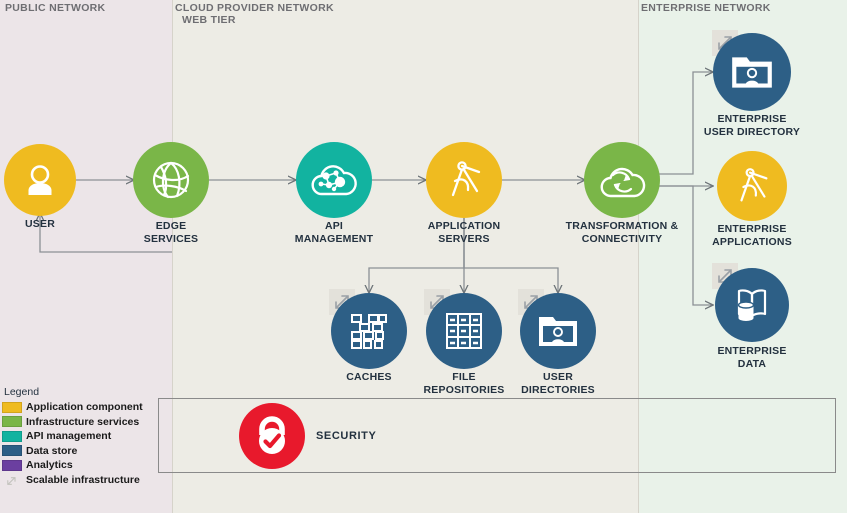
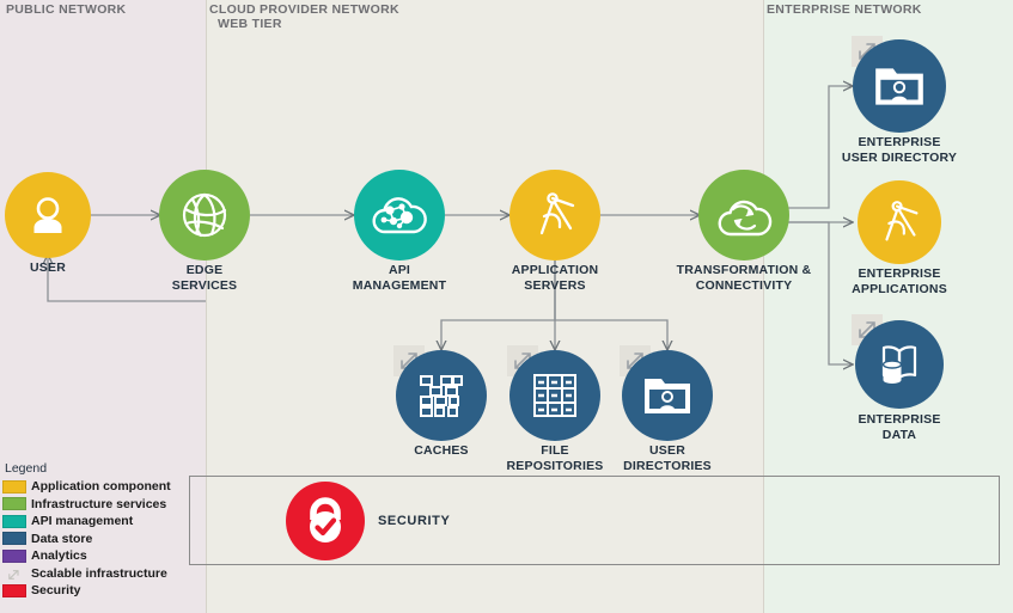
  PUBLIC NETWORK
  CLOUD PROVIDER NETWORK
  WEB TIER
  ENTERPRISE NETWORK
  USER
  EDGE
  SERVICES
  API
  MANAGEMENT
  APPLICATION
  SERVERS
  TRANSFORMATION &
  CONNECTIVITY
  CACHES
  FILE
  REPOSITORIES
  USER
  DIRECTORIES
  ENTERPRISE
  USER DIRECTORY
  ENTERPRISE
  APPLICATIONS
  ENTERPRISE
  DATA
  SECURITY
  Legend
  Application component
  Infrastructure services
  API management
  Data store
  Analytics
  Scalable infrastructure
+ Security
